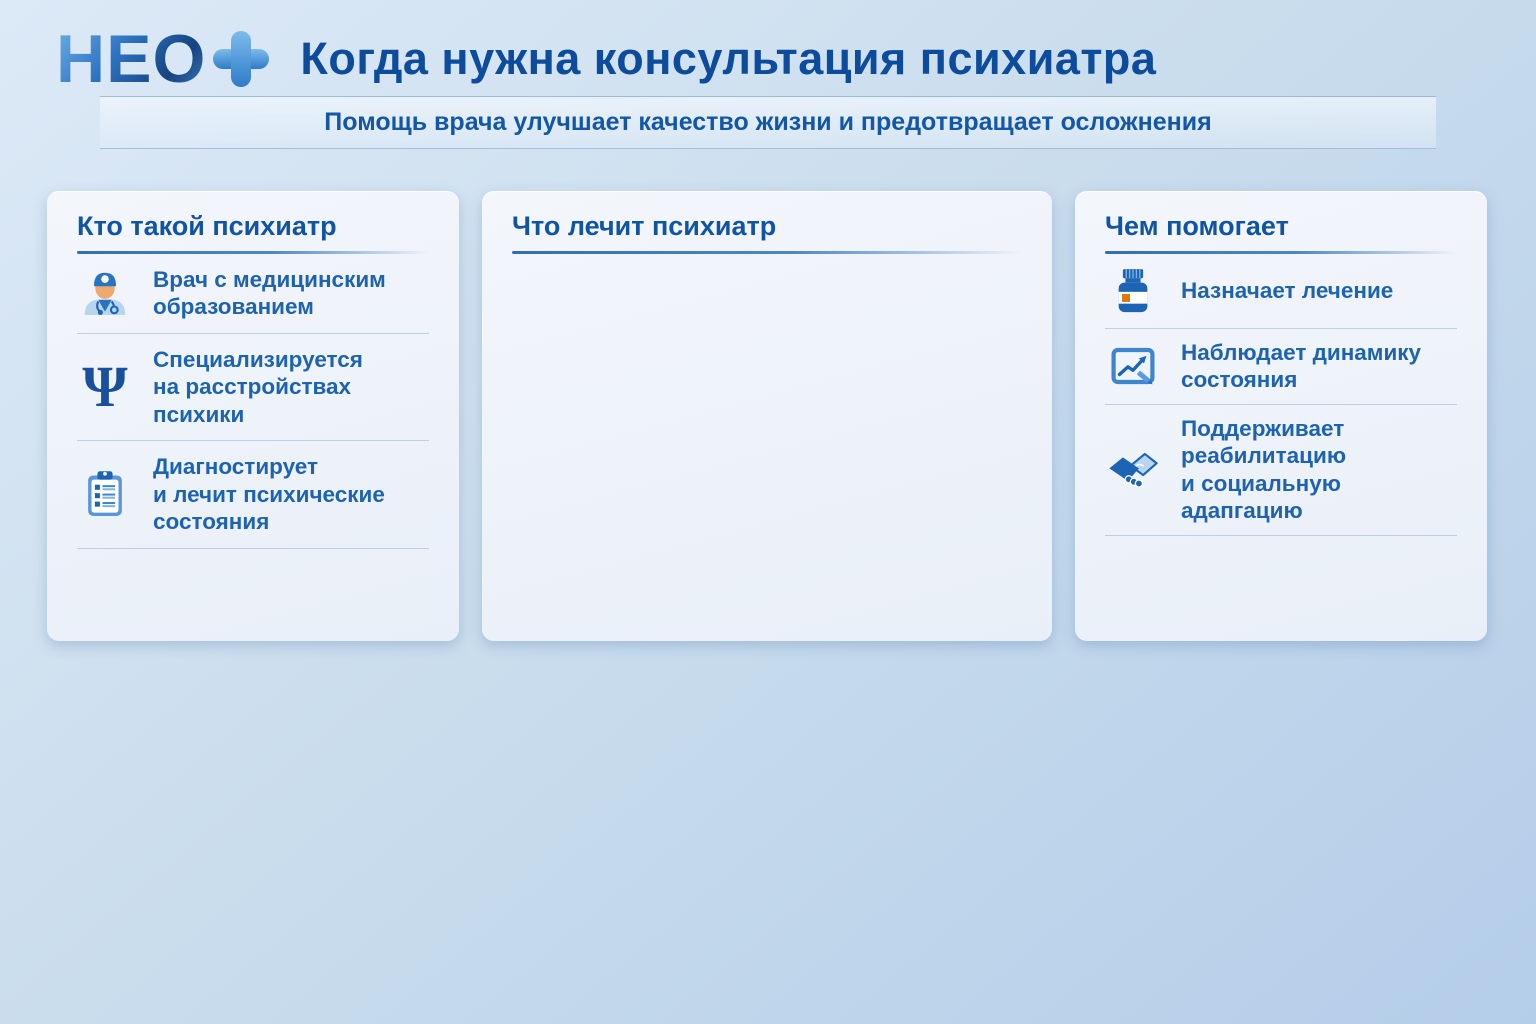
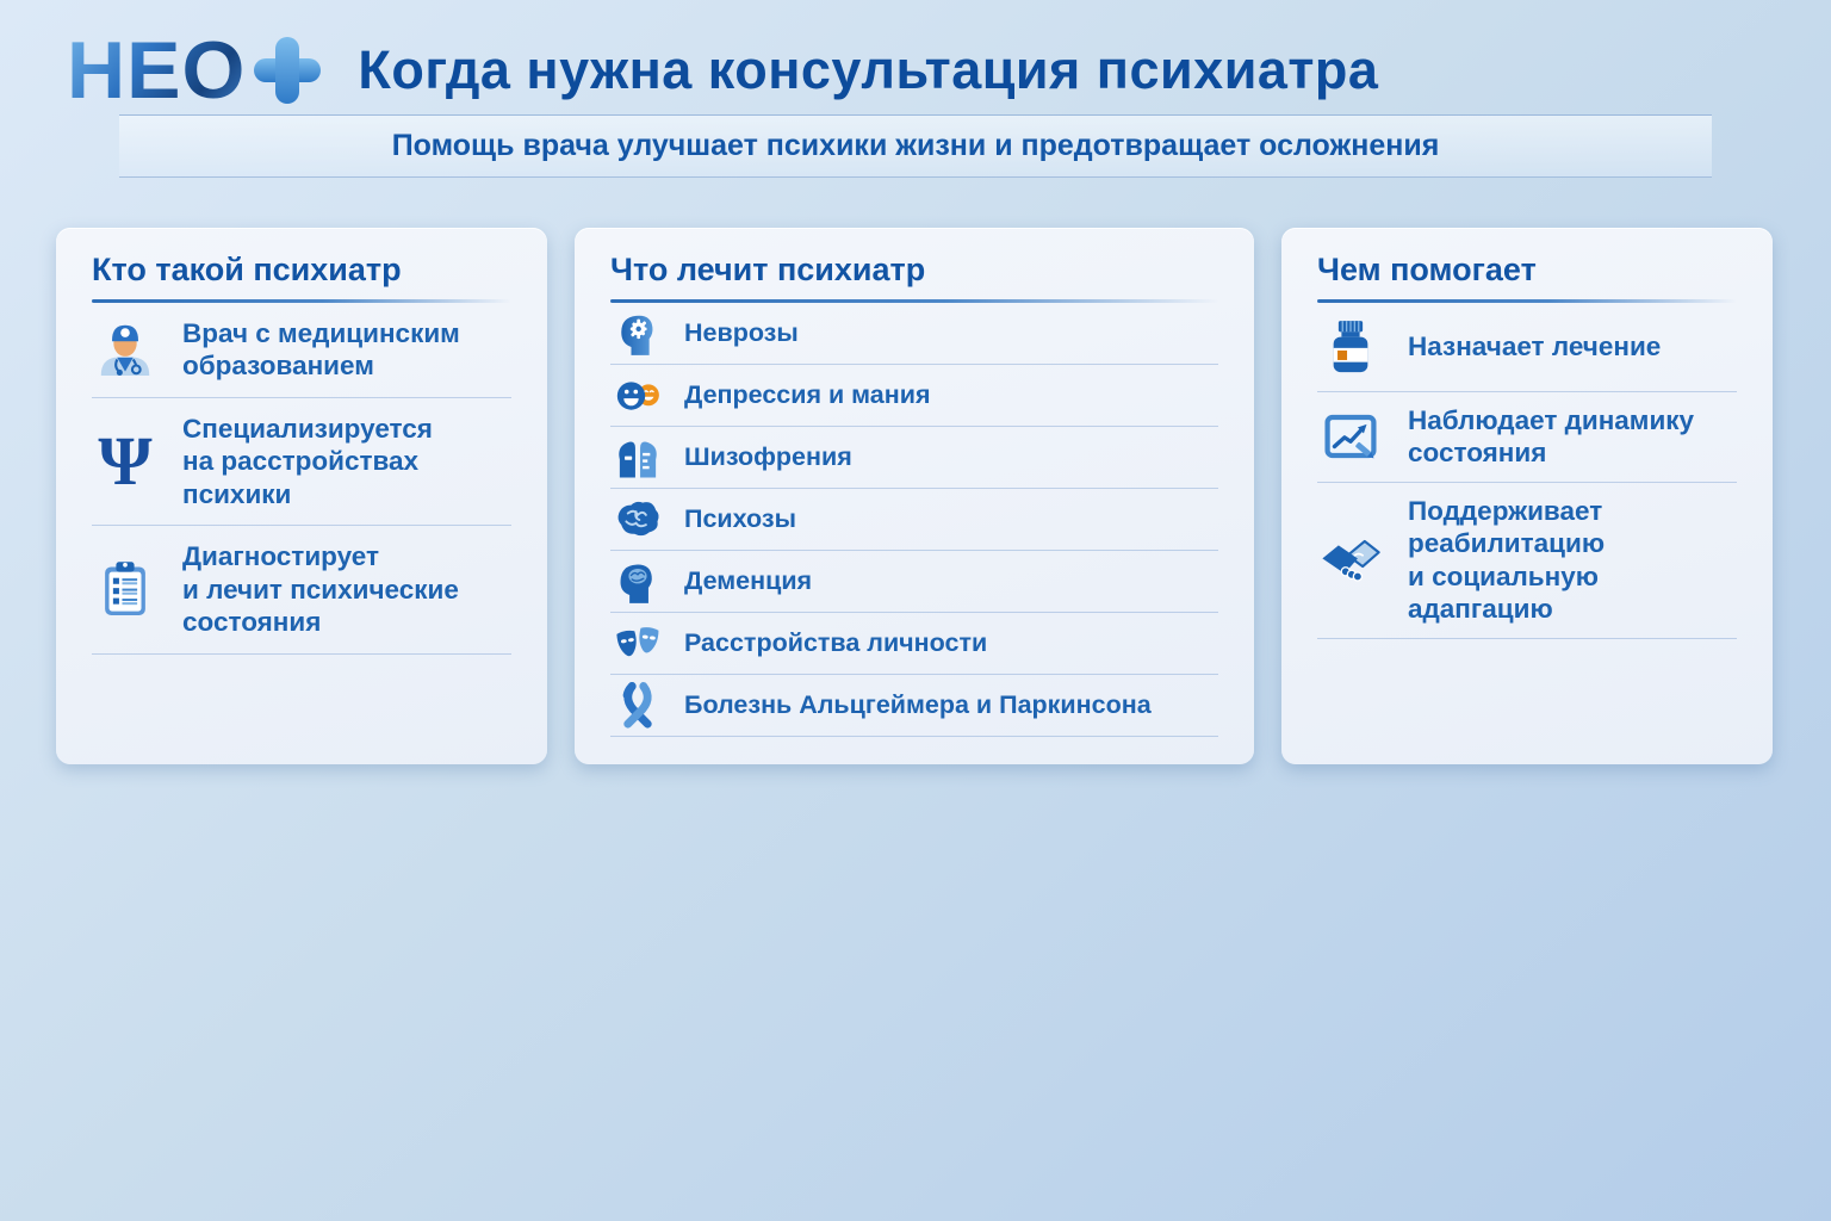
  НЕО
  Когда нужна консультация психиатра
- Помощь врача улучшает качество жизни и предотвращает осложнения
+ Помощь врача улучшает психики жизни и предотвращает осложнения
  Кто такой психиатр
  Врач с медицинским
  образованием
  Ψ
  Специализируется
  на расстройствах психики
  Диагностирует
  и лечит психические состояния
  Что лечит психиатр
+ Неврозы
+ Депрессия и мания
+ Шизофрения
+ Психозы
+ Деменция
+ Расстройства личности
+ Болезнь Альцгеймера и Паркинсона
  Чем помогает
  Назначает лечение
  Наблюдает динамику состояния
  Поддерживает реабилитацию
  и социальную адапгацию
